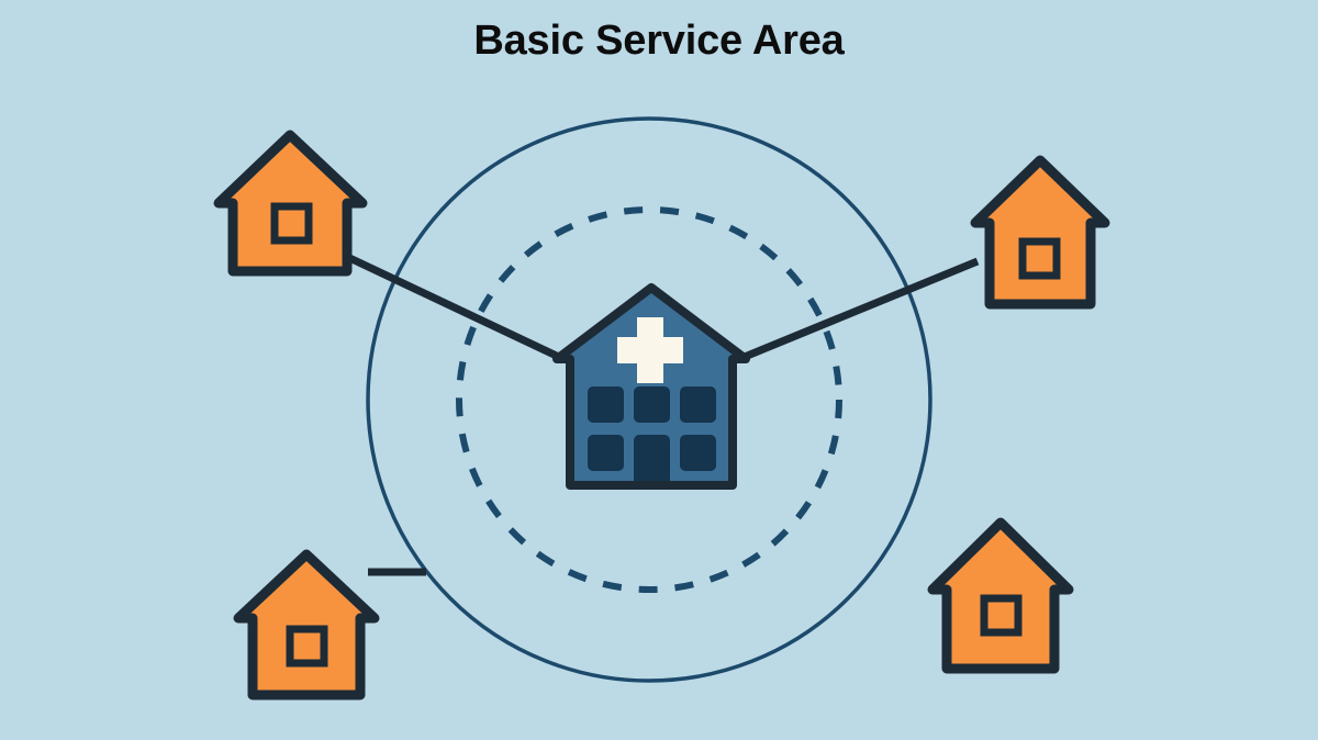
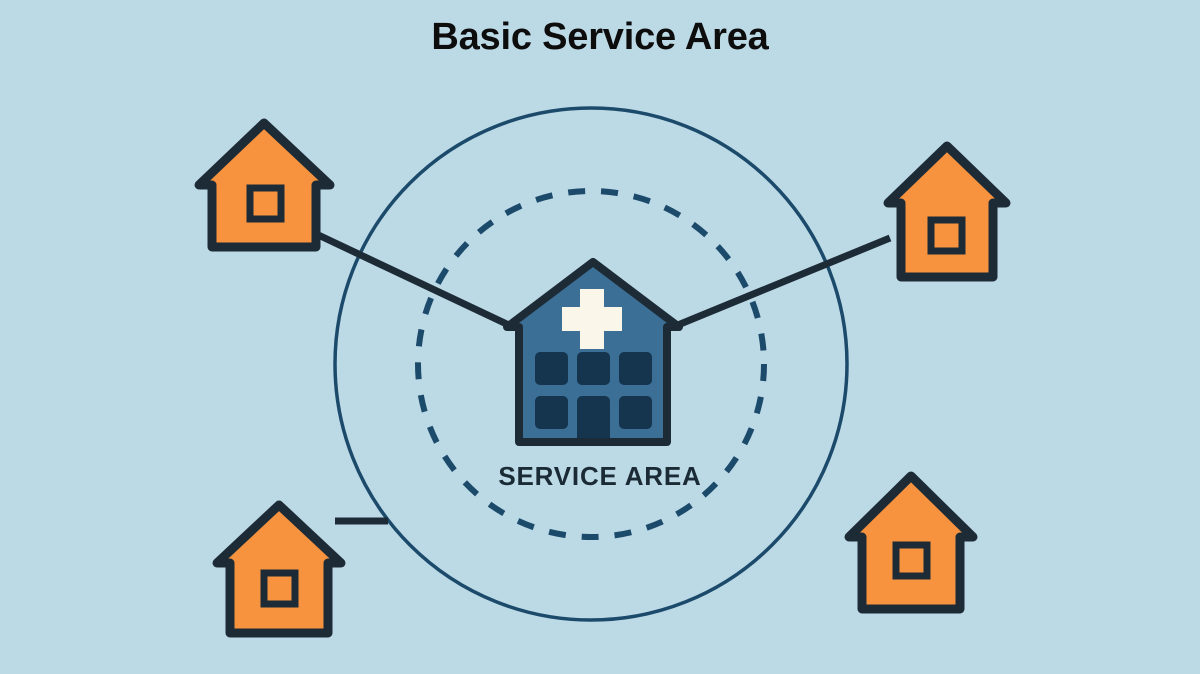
  Basic Service Area
+ SERVICE AREA
